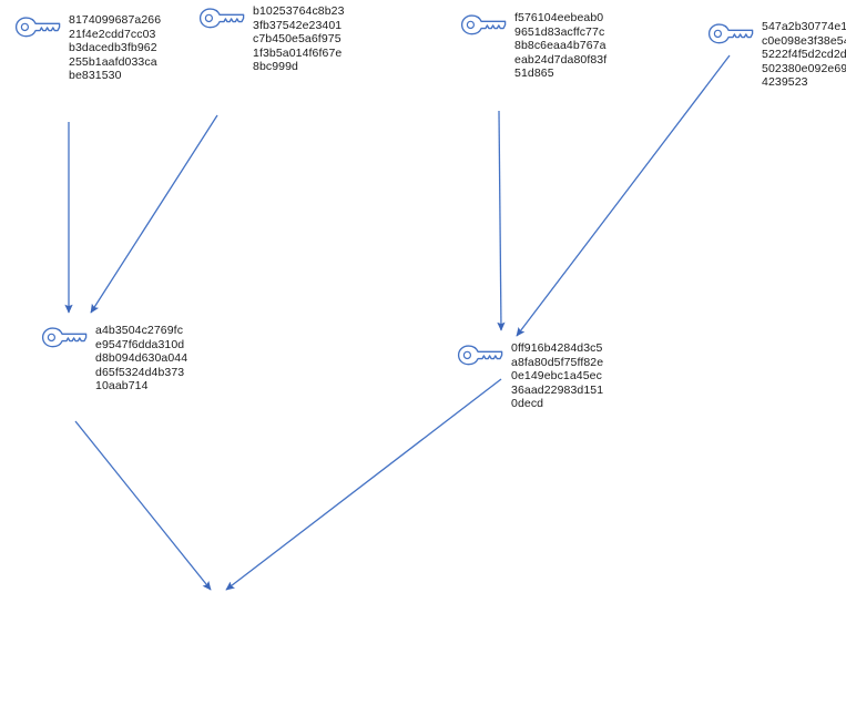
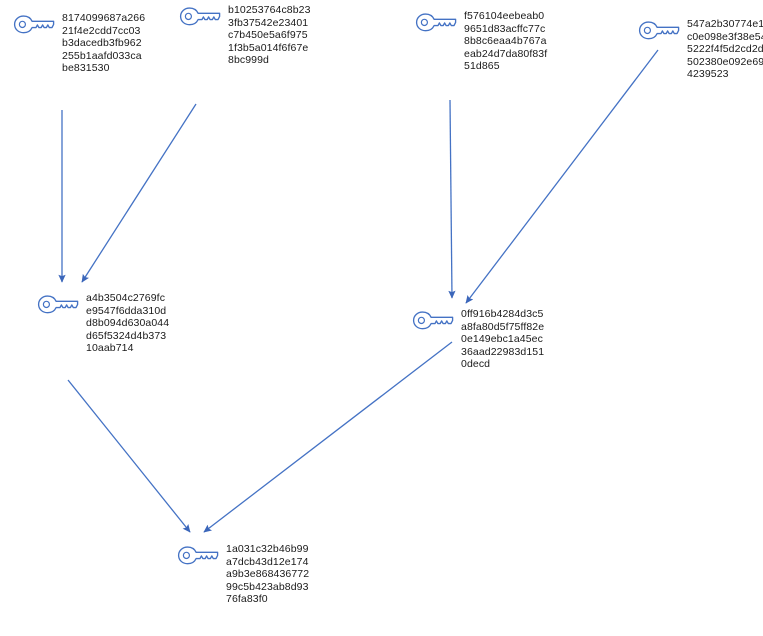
  8174099687a26621f4e2cdd7cc03b3dacedb3fb962255b1aafd033cabe831530
  b10253764c8b233fb37542e23401c7b450e5a6f9751f3b5a014f6f67e8bc999d
  f576104eebeab09651d83acffc77c8b8c6eaa4b767aeab24d7da80f83f51d865
  547a2b30774e1c0e098e3f38e55222f4f5d2cd2d502380e092e694239523
  a4b3504c2769fce9547f6dda310dd8b094d630a044d65f5324d4b37310aab714
  0ff916b4284d3c5a8fa80d5f75ff82e0e149ebc1a45ec36aad22983d1510decd
+ 1a031c32b46b99a7dcb43d12e174a9b3e86843677299c5b423ab8d9376fa83f0
